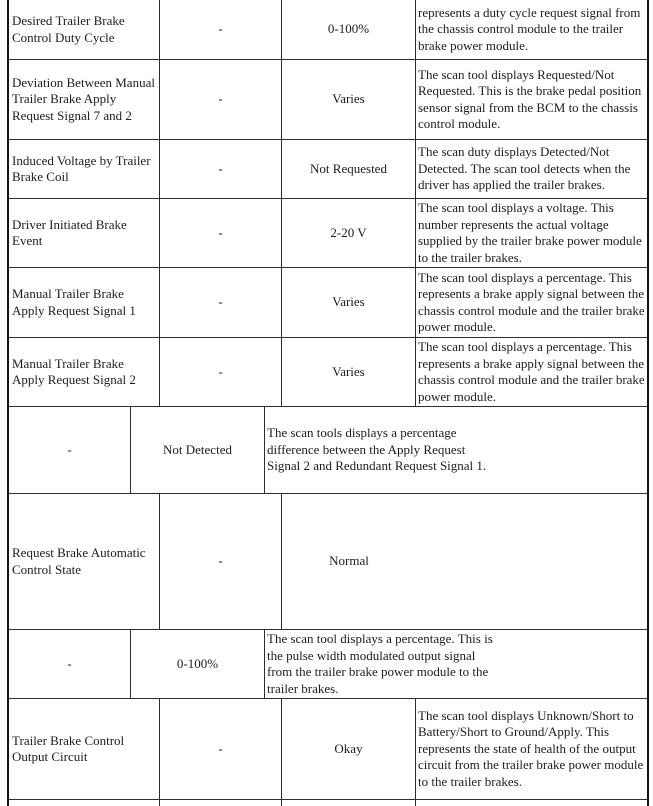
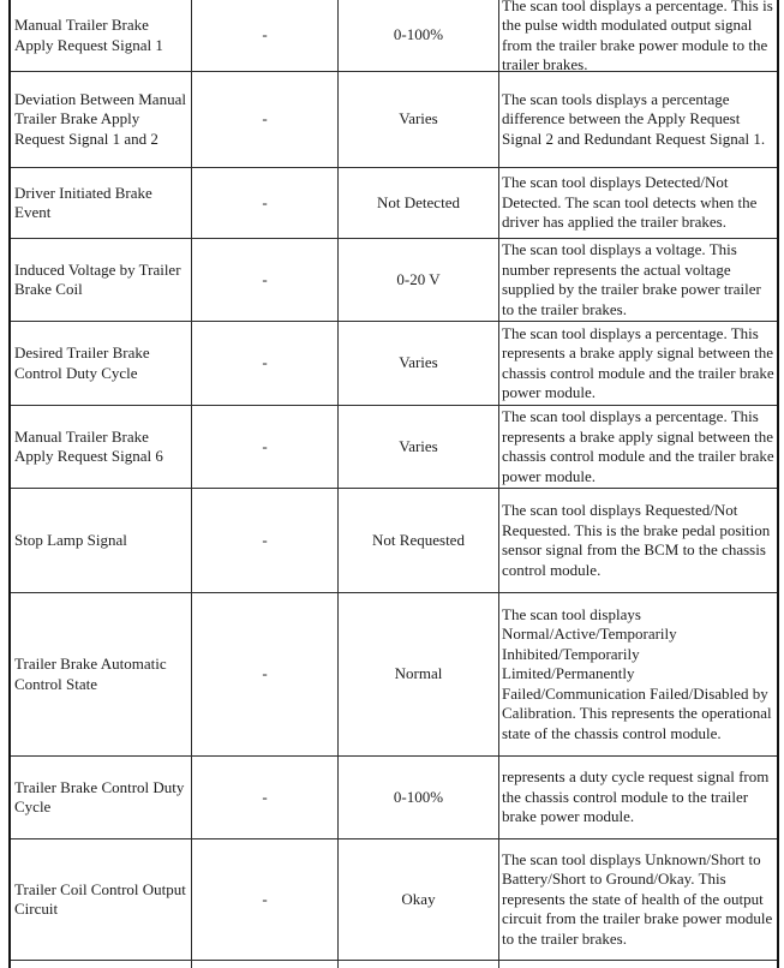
- Desired Trailer Brake Control Duty Cycle
+ Manual Trailer Brake Apply Request Signal 1
  -
  0-100%
- represents a duty cycle request signal from the chassis control module to the trailer brake power module.
+ The scan tool displays a percentage. This is the pulse width modulated output signal from the trailer brake power module to the trailer brakes.
- Deviation Between Manual Trailer Brake Apply Request Signal 7 and 2
+ Deviation Between Manual Trailer Brake Apply Request Signal 1 and 2
  -
  Varies
- The scan tool displays Requested/Not Requested. This is the brake pedal position sensor signal from the BCM to the chassis control module.
+ The scan tools displays a percentage difference between the Apply Request Signal 2 and Redundant Request Signal 1.
- Induced Voltage by Trailer Brake Coil
+ Driver Initiated Brake Event
  -
- Not Requested
+ Not Detected
- The scan duty displays Detected/Not Detected. The scan tool detects when the driver has applied the trailer brakes.
+ The scan tool displays Detected/Not Detected. The scan tool detects when the driver has applied the trailer brakes.
- Driver Initiated Brake Event
+ Induced Voltage by Trailer Brake Coil
  -
- 2-20 V
+ 0-20 V
- The scan tool displays a voltage. This number represents the actual voltage supplied by the trailer brake power module to the trailer brakes.
+ The scan tool displays a voltage. This number represents the actual voltage supplied by the trailer brake power trailer to the trailer brakes.
- Manual Trailer Brake Apply Request Signal 1
+ Desired Trailer Brake Control Duty Cycle
  -
  Varies
  The scan tool displays a percentage. This represents a brake apply signal between the chassis control module and the trailer brake power module.
- Manual Trailer Brake Apply Request Signal 2
+ Manual Trailer Brake Apply Request Signal 6
  -
  Varies
  The scan tool displays a percentage. This represents a brake apply signal between the chassis control module and the trailer brake power module.
+ Stop Lamp Signal
  -
- Not Detected
+ Not Requested
- The scan tools displays a percentage difference between the Apply Request Signal 2 and Redundant Request Signal 1.
+ The scan tool displays Requested/Not Requested. This is the brake pedal position sensor signal from the BCM to the chassis control module.
- Request Brake Automatic Control State
+ Trailer Brake Automatic Control State
  -
  Normal
+ The scan tool displays Normal/Active/Temporarily Inhibited/Temporarily Limited/Permanently Failed/Communication Failed/Disabled by Calibration. This represents the operational state of the chassis control module.
+ Trailer Brake Control Duty Cycle
  -
  0-100%
- The scan tool displays a percentage. This is the pulse width modulated output signal from the trailer brake power module to the trailer brakes.
+ represents a duty cycle request signal from the chassis control module to the trailer brake power module.
- Trailer Brake Control Output Circuit
+ Trailer Coil Control Output Circuit
  -
  Okay
- The scan tool displays Unknown/Short to Battery/Short to Ground/Apply. This represents the state of health of the output circuit from the trailer brake power module to the trailer brakes.
+ The scan tool displays Unknown/Short to Battery/Short to Ground/Okay. This represents the state of health of the output circuit from the trailer brake power module to the trailer brakes.
